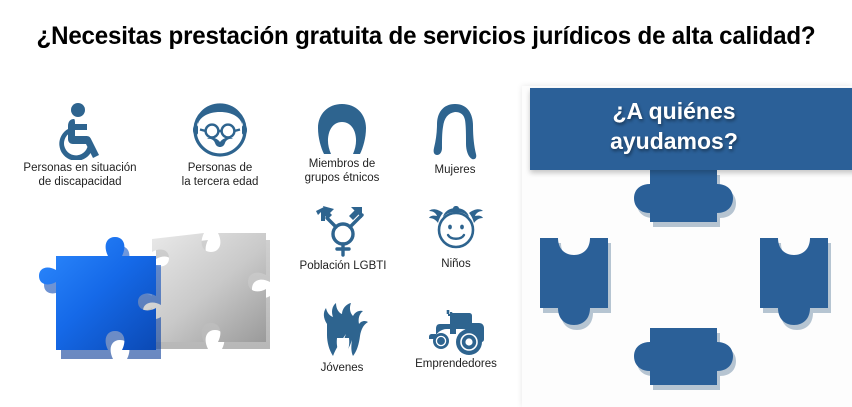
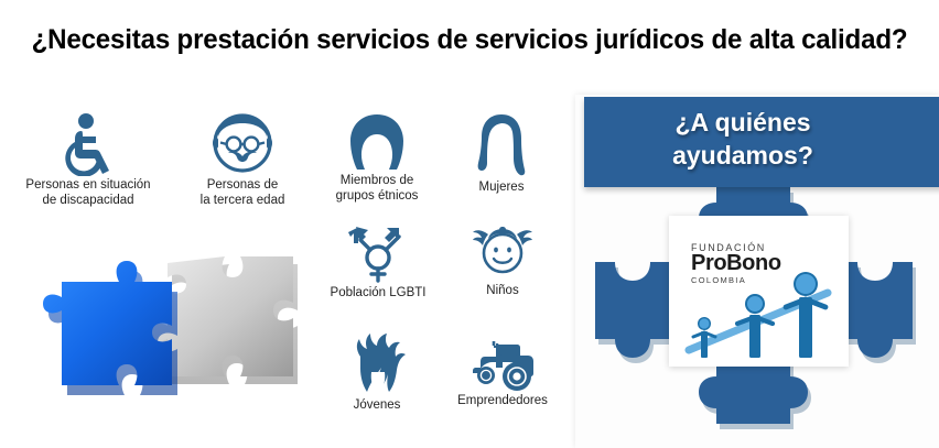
- ¿Necesitas prestación gratuita de servicios jurídicos de alta calidad?
+ ¿Necesitas prestación servicios de servicios jurídicos de alta calidad?
  Personas en situación
  de discapacidad
  Personas de
  la tercera edad
  Miembros de
  grupos étnicos
  Mujeres
  Población LGBTI
  Niños
  Jóvenes
  Emprendedores
  ¿A quiénes
  ayudamos?
+ FUNDACIÓN
+ ProBono
+ COLOMBIA
